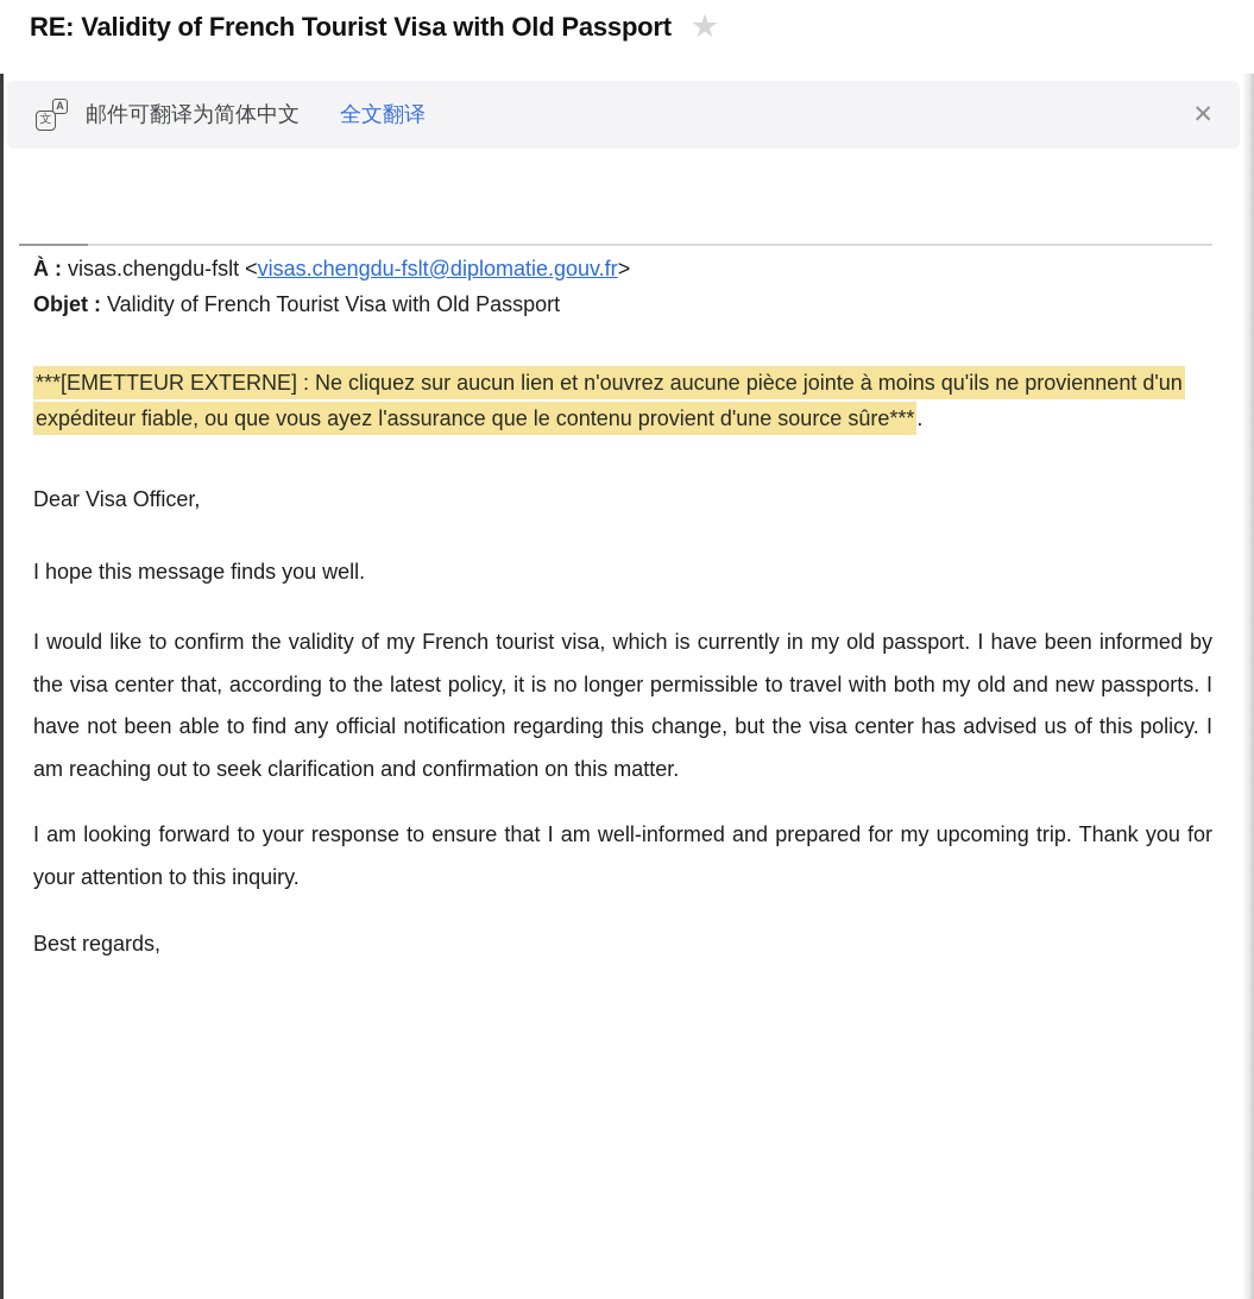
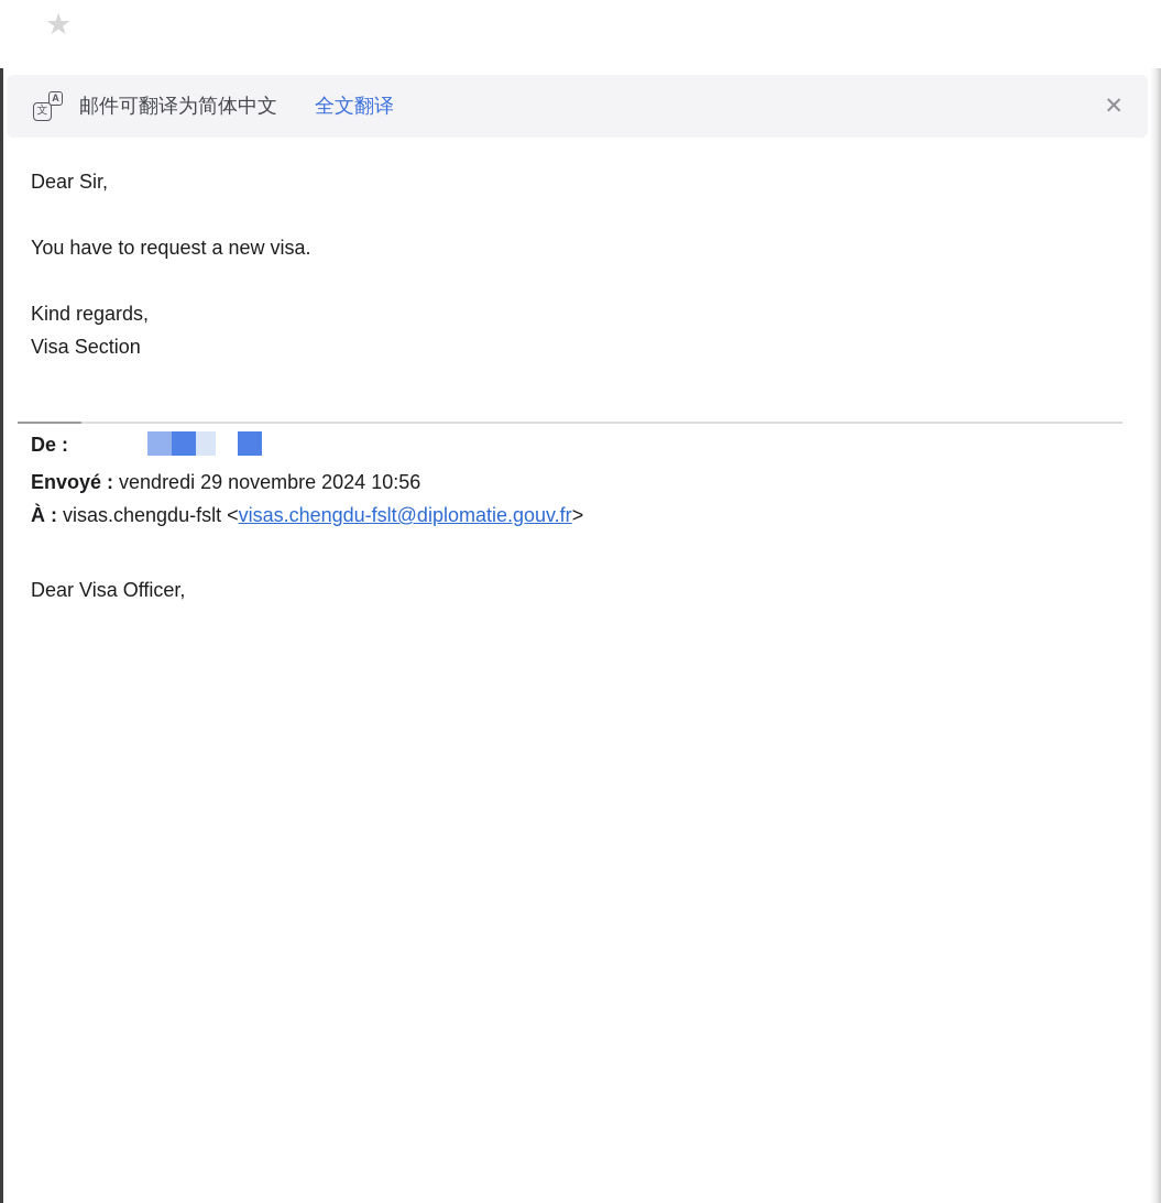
- RE: Validity of French Tourist Visa with Old Passport
  ★
  文
  A
  邮件可翻译为简体中文
  全文翻译
  ✕
+ Dear Sir,
+ You have to request a new visa.
+ Kind regards,
+ Visa Section
+ De :
+ Envoyé : vendredi 29 novembre 2024 10:56
  À : visas.chengdu-fslt <visas.chengdu-fslt@diplomatie.gouv.fr>
- Objet : Validity of French Tourist Visa with Old Passport
- ***[EMETTEUR EXTERNE] : Ne cliquez sur aucun lien et n'ouvrez aucune pièce jointe à moins qu'ils ne proviennent d'un expéditeur fiable, ou que vous ayez l'assurance que le contenu provient d'une source sûre***.
  Dear Visa Officer,
- I hope this message finds you well.
- I would like to confirm the validity of my French tourist visa, which is currently in my old passport. I have been informed by the visa center that, according to the latest policy, it is no longer permissible to travel with both my old and new passports. I have not been able to find any official notification regarding this change, but the visa center has advised us of this policy. I am reaching out to seek clarification and confirmation on this matter.
- I am looking forward to your response to ensure that I am well-informed and prepared for my upcoming trip. Thank you for your attention to this inquiry.
- Best regards,
